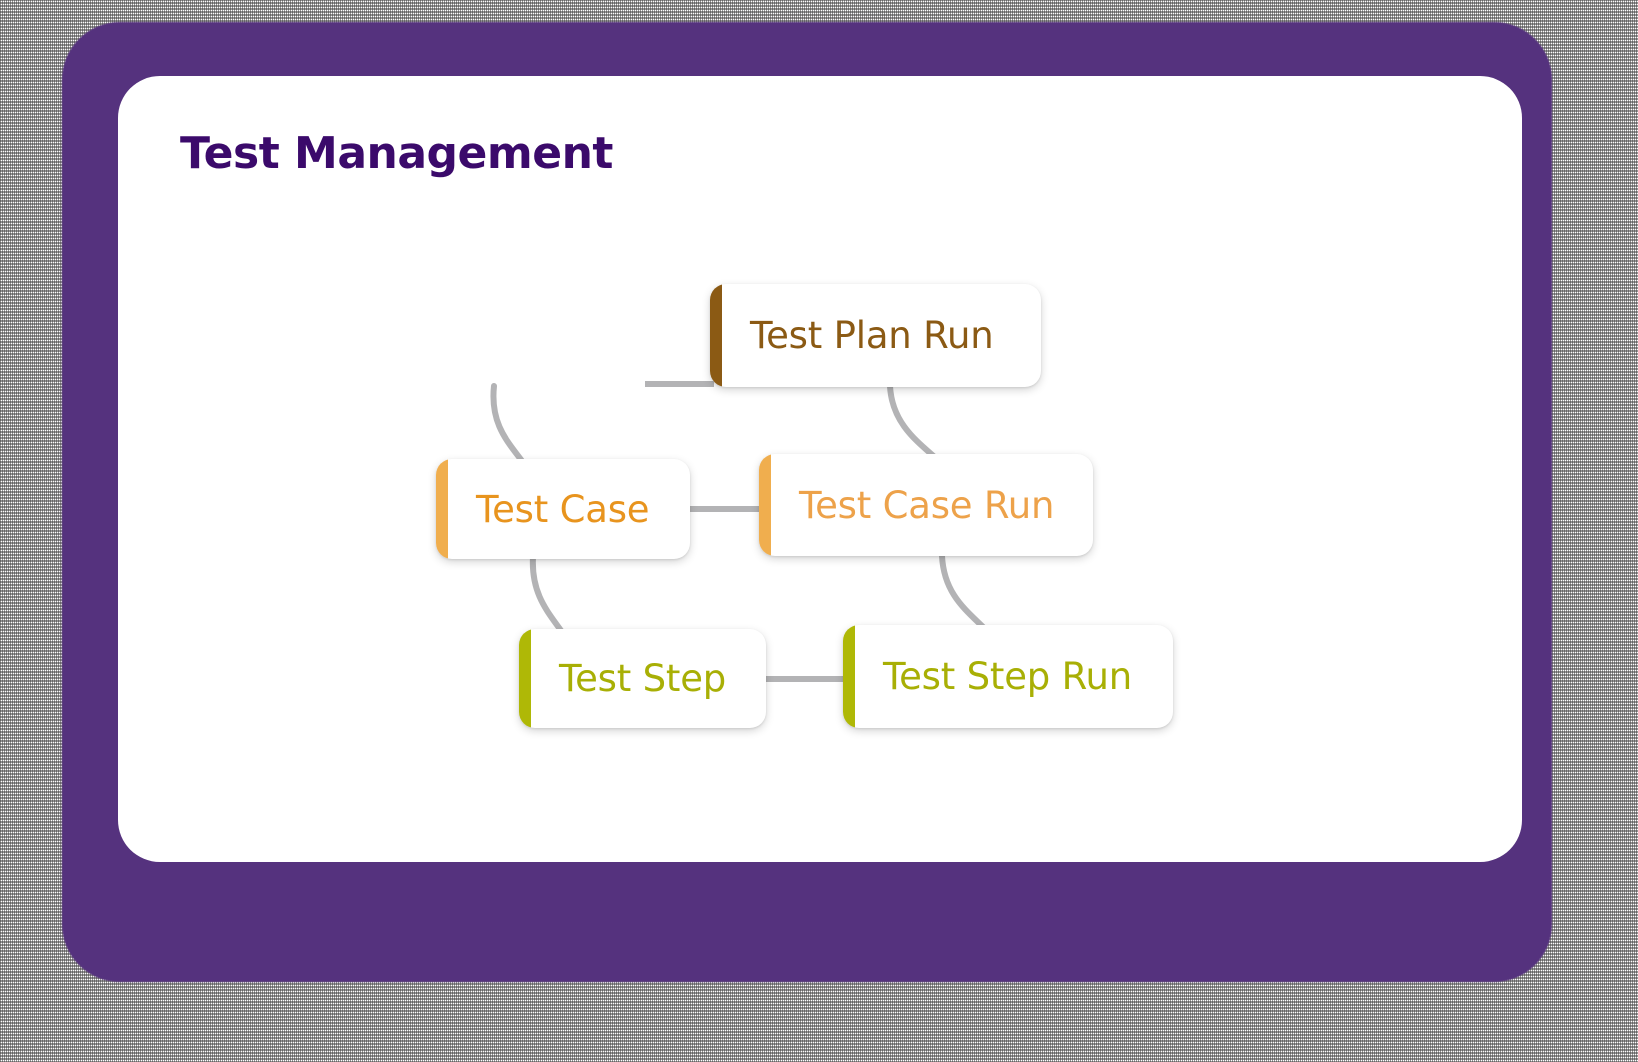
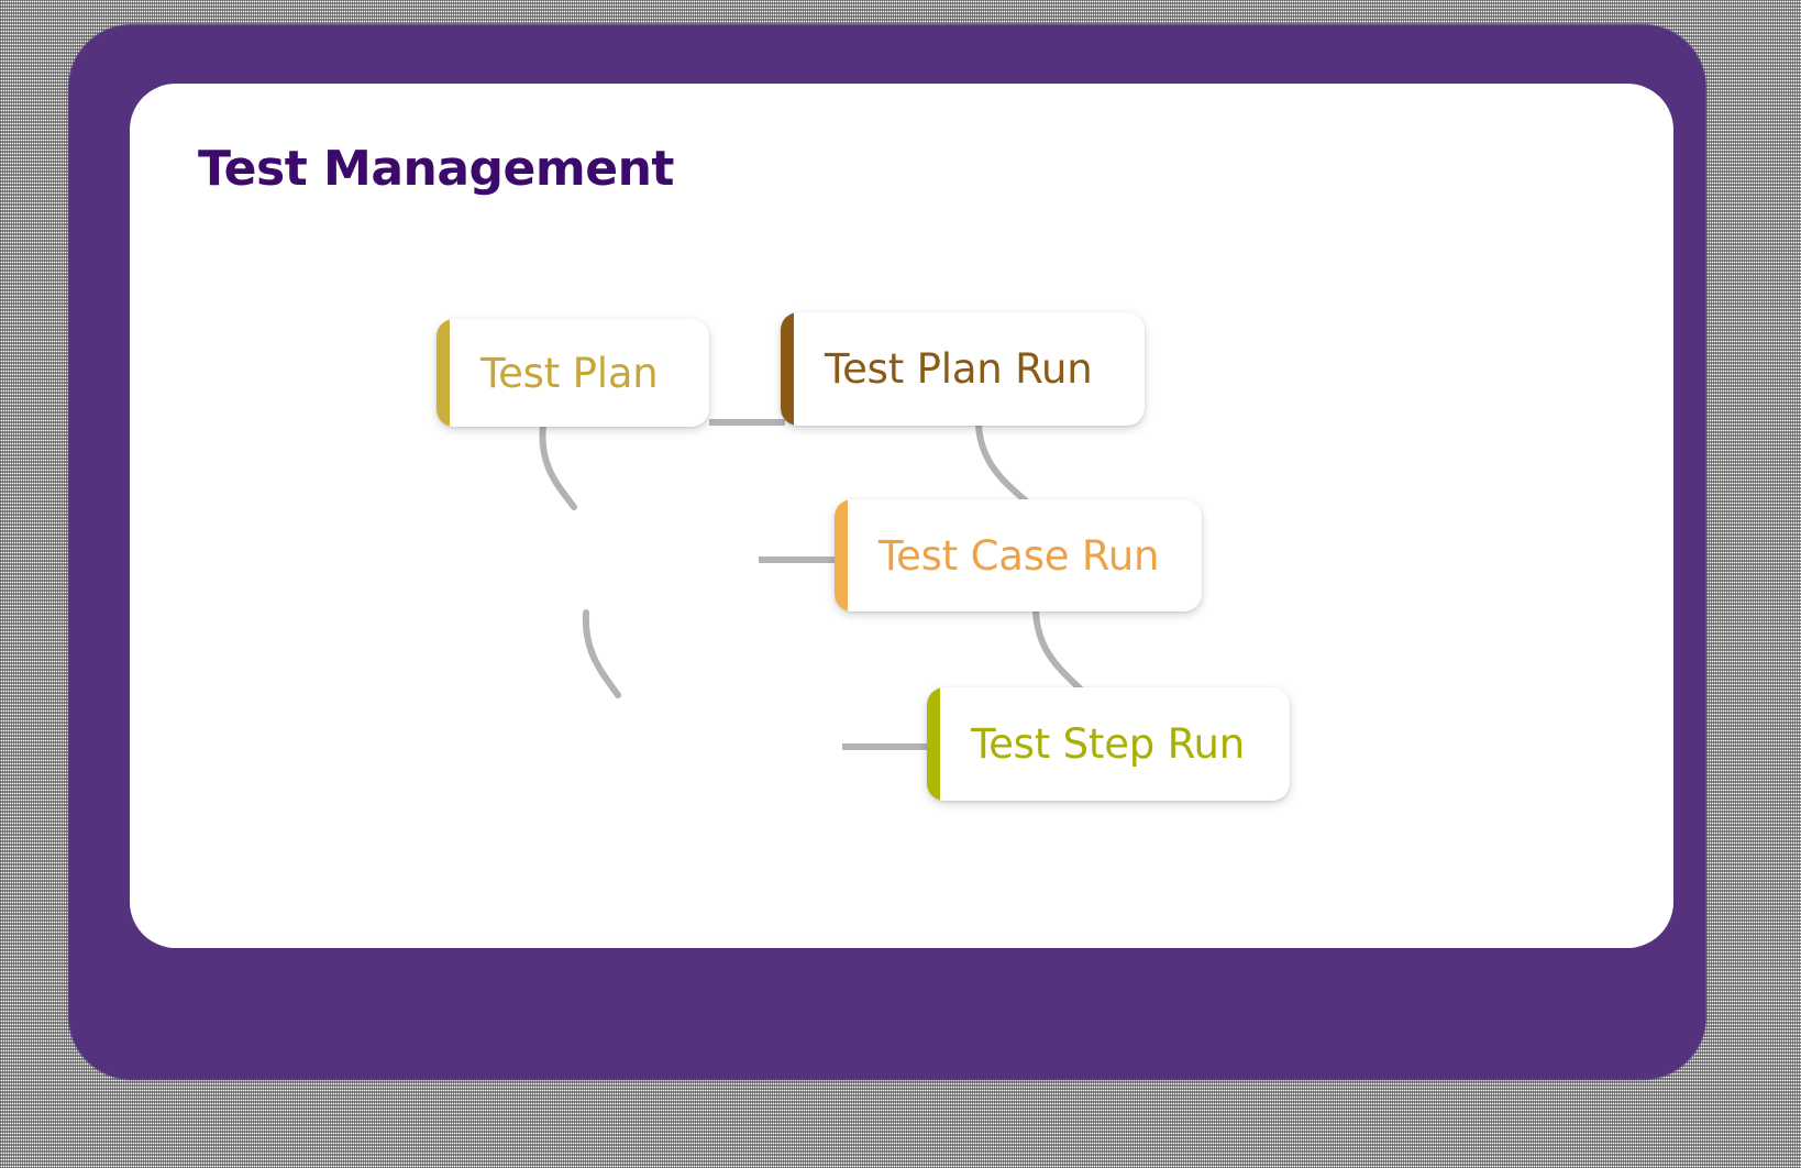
  Test Management
+ Test Plan
  Test Plan Run
- Test Case
  Test Case Run
- Test Step
  Test Step Run
